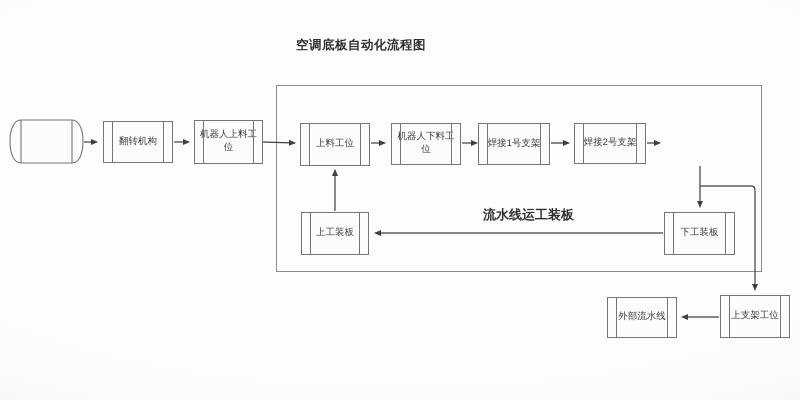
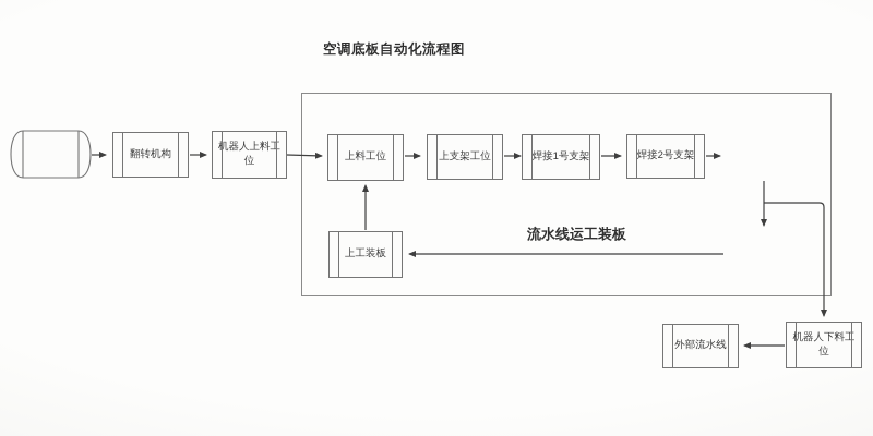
  空调底板自动化流程图
  流水线运工装板
  翻转机构
  机器人上料位
  上料工位
- 机器人下料工位
+ 上支架工位
  焊接1号支架
  焊接2号支架
  上工装板
- 下工装板
  外部流水线
- 上支架工位
+ 机器人下料工位
